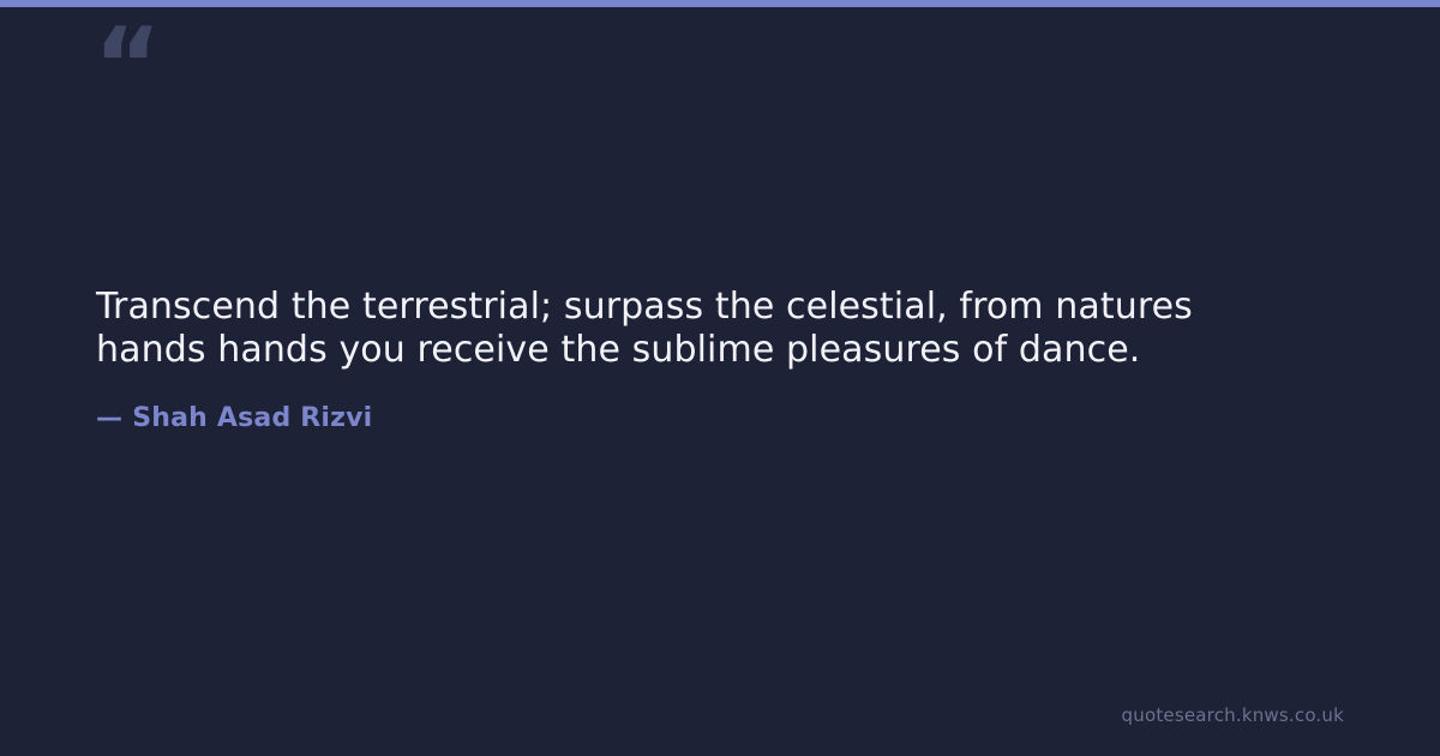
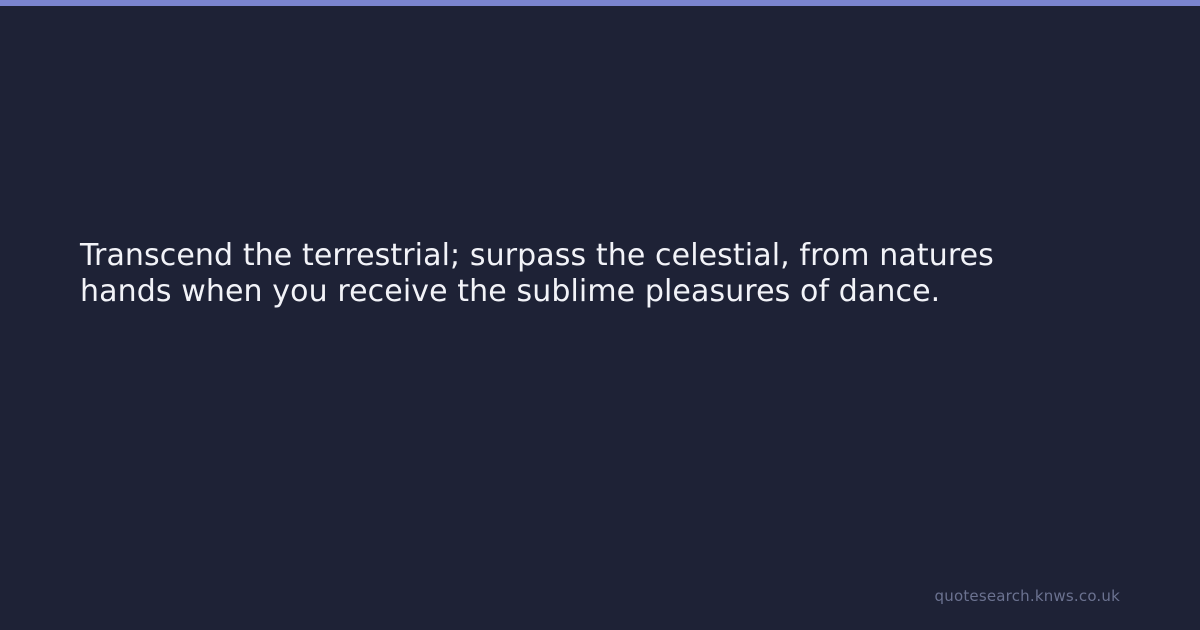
- “
- Transcend the terrestrial; surpass the celestial, from natures hands hands you receive the sublime pleasures of dance.
+ Transcend the terrestrial; surpass the celestial, from natures hands when you receive the sublime pleasures of dance.
- — Shah Asad Rizvi
  quotesearch.knws.co.uk
